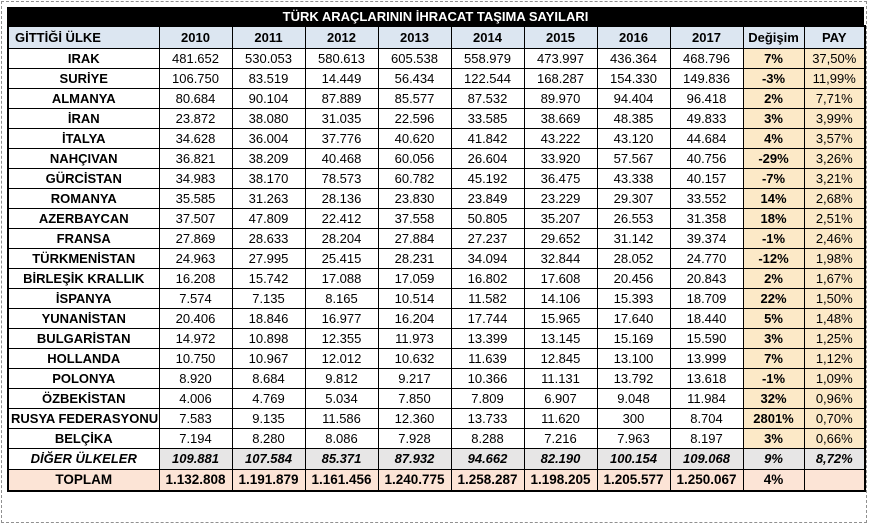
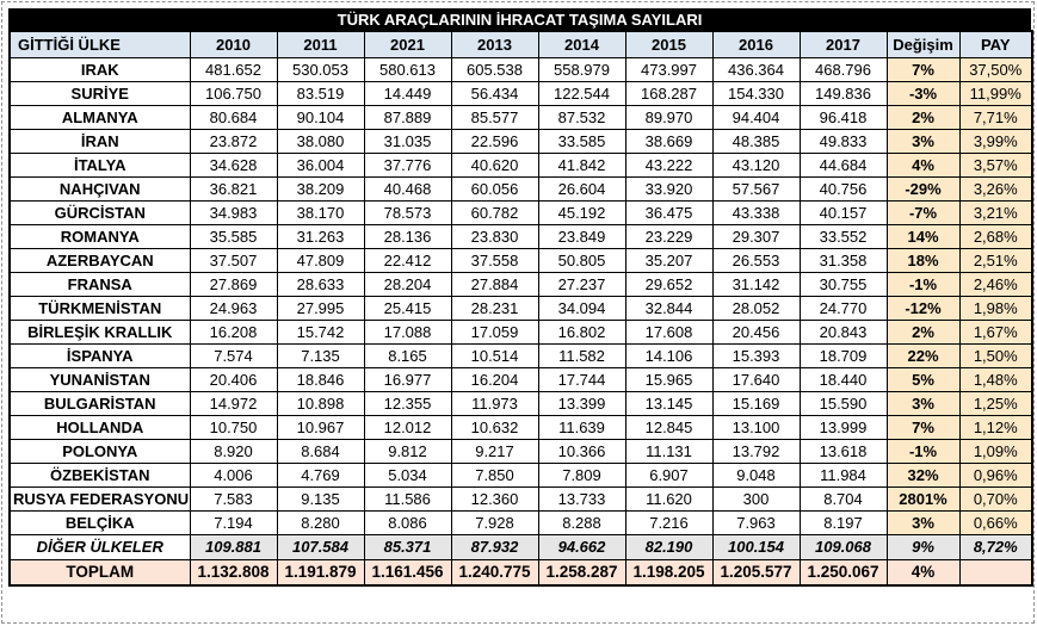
  TÜRK ARAÇLARININ İHRACAT TAŞIMA SAYILARI
- GİTTİĞİ ÜLKE	2010	2011	2012	2013	2014	2015	2016	2017	Değişim	PAY
+ GİTTİĞİ ÜLKE	2010	2011	2021	2013	2014	2015	2016	2017	Değişim	PAY
  IRAK	481.652	530.053	580.613	605.538	558.979	473.997	436.364	468.796	7%	37,50%
  SURİYE	106.750	83.519	14.449	56.434	122.544	168.287	154.330	149.836	-3%	11,99%
  ALMANYA	80.684	90.104	87.889	85.577	87.532	89.970	94.404	96.418	2%	7,71%
  İRAN	23.872	38.080	31.035	22.596	33.585	38.669	48.385	49.833	3%	3,99%
  İTALYA	34.628	36.004	37.776	40.620	41.842	43.222	43.120	44.684	4%	3,57%
  NAHÇIVAN	36.821	38.209	40.468	60.056	26.604	33.920	57.567	40.756	-29%	3,26%
  GÜRCİSTAN	34.983	38.170	78.573	60.782	45.192	36.475	43.338	40.157	-7%	3,21%
  ROMANYA	35.585	31.263	28.136	23.830	23.849	23.229	29.307	33.552	14%	2,68%
  AZERBAYCAN	37.507	47.809	22.412	37.558	50.805	35.207	26.553	31.358	18%	2,51%
- FRANSA	27.869	28.633	28.204	27.884	27.237	29.652	31.142	39.374	-1%	2,46%
+ FRANSA	27.869	28.633	28.204	27.884	27.237	29.652	31.142	30.755	-1%	2,46%
  TÜRKMENİSTAN	24.963	27.995	25.415	28.231	34.094	32.844	28.052	24.770	-12%	1,98%
  BİRLEŞİK KRALLIK	16.208	15.742	17.088	17.059	16.802	17.608	20.456	20.843	2%	1,67%
  İSPANYA	7.574	7.135	8.165	10.514	11.582	14.106	15.393	18.709	22%	1,50%
  YUNANİSTAN	20.406	18.846	16.977	16.204	17.744	15.965	17.640	18.440	5%	1,48%
  BULGARİSTAN	14.972	10.898	12.355	11.973	13.399	13.145	15.169	15.590	3%	1,25%
  HOLLANDA	10.750	10.967	12.012	10.632	11.639	12.845	13.100	13.999	7%	1,12%
  POLONYA	8.920	8.684	9.812	9.217	10.366	11.131	13.792	13.618	-1%	1,09%
  ÖZBEKİSTAN	4.006	4.769	5.034	7.850	7.809	6.907	9.048	11.984	32%	0,96%
  RUSYA FEDERASYONU	7.583	9.135	11.586	12.360	13.733	11.620	300	8.704	2801%	0,70%
  BELÇİKA	7.194	8.280	8.086	7.928	8.288	7.216	7.963	8.197	3%	0,66%
  DİĞER ÜLKELER	109.881	107.584	85.371	87.932	94.662	82.190	100.154	109.068	9%	8,72%
  TOPLAM	1.132.808	1.191.879	1.161.456	1.240.775	1.258.287	1.198.205	1.205.577	1.250.067	4%
